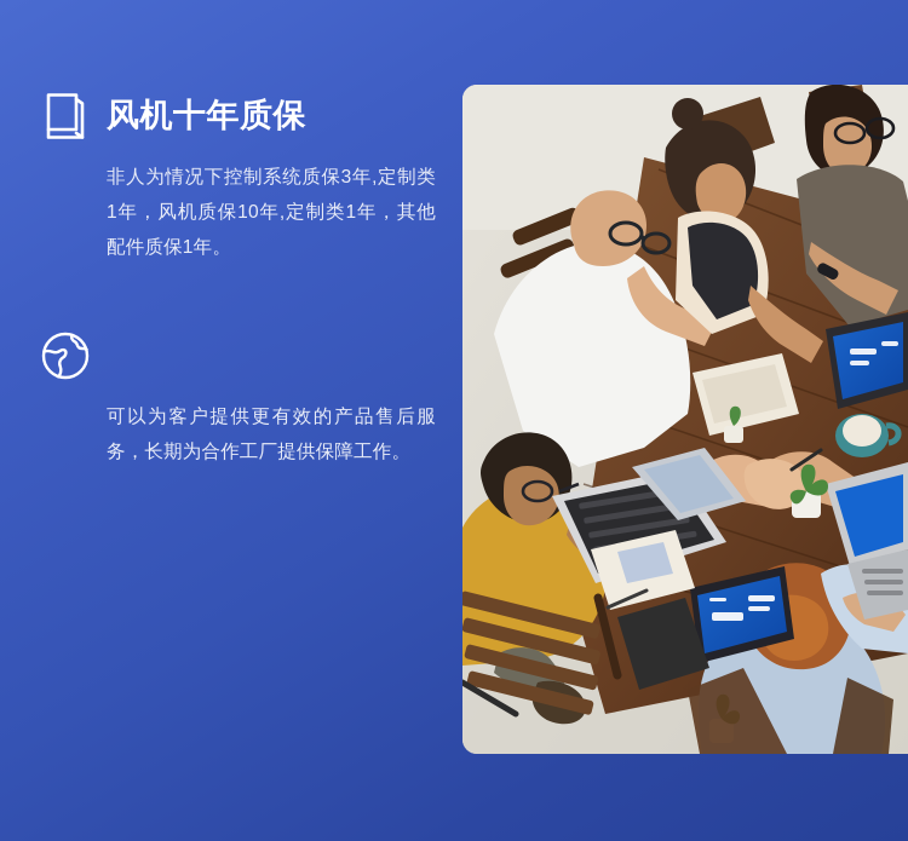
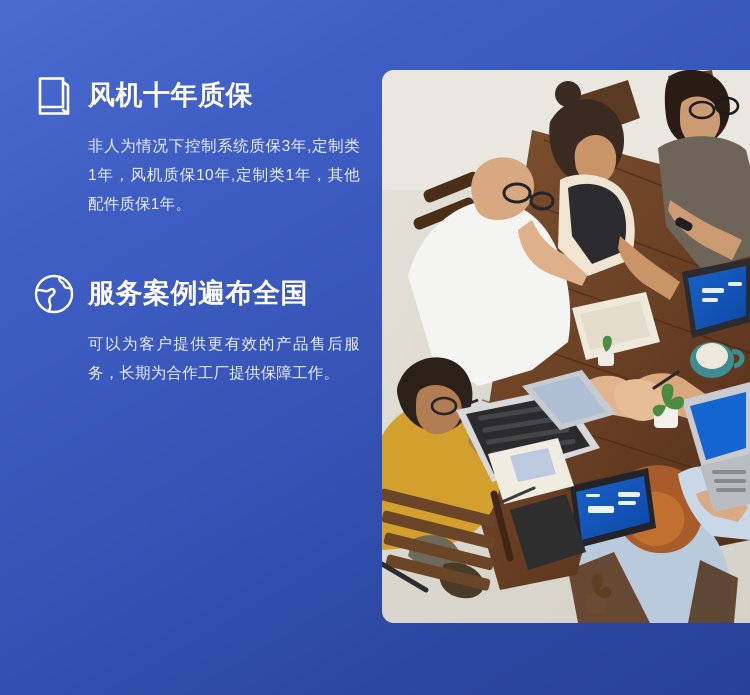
  风机十年质保
  非人为情况下控制系统质保3年,定制类1年，风机质保10年,定制类1年，其他配件质保1年。
+ 服务案例遍布全国
  可以为客户提供更有效的产品售后服务，长期为合作工厂提供保障工作。
